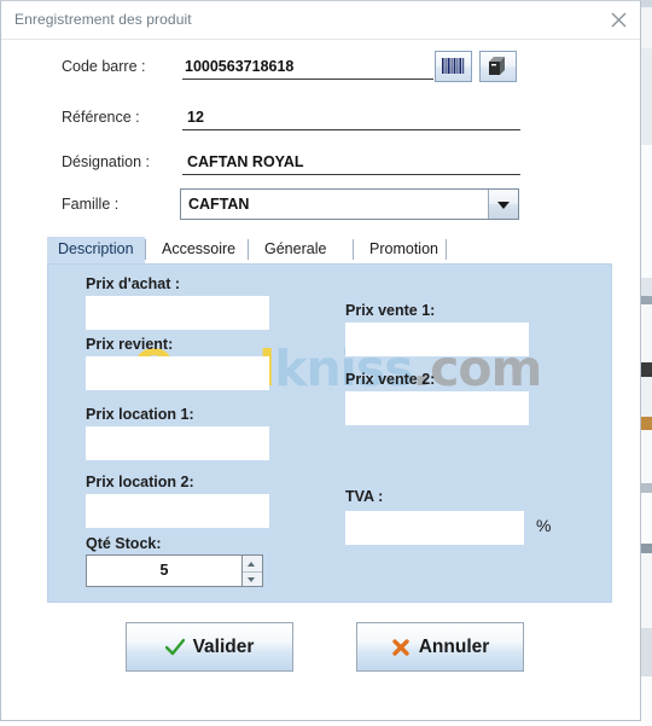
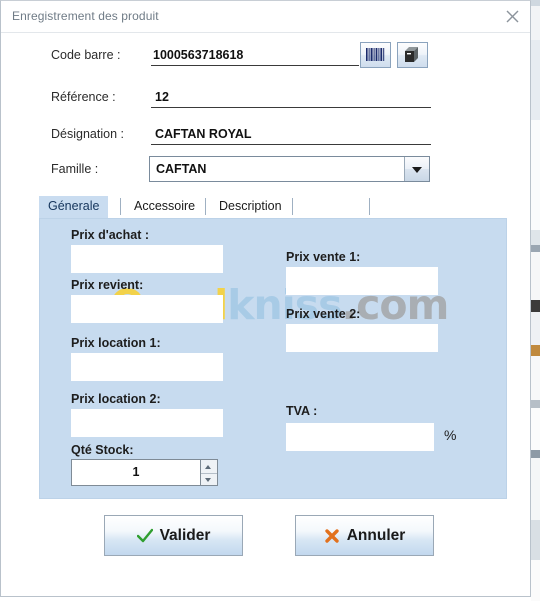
  Enregistrement des produit
  Code barre :
  1000563718618
  Référence :
  12
  Désignation :
  CAFTAN ROYAL
  Famille :
  CAFTAN
- Description
+ Génerale
  Accessoire
- Génerale
+ Description
- Promotion
  Prix d'achat :
  Prix revient:
  Prix location 1:
  Prix location 2:
  Qté Stock:
- 5
+ 1
  Prix vente 1:
  Prix vente 2:
  TVA :
  %
  Valider
  Annuler
